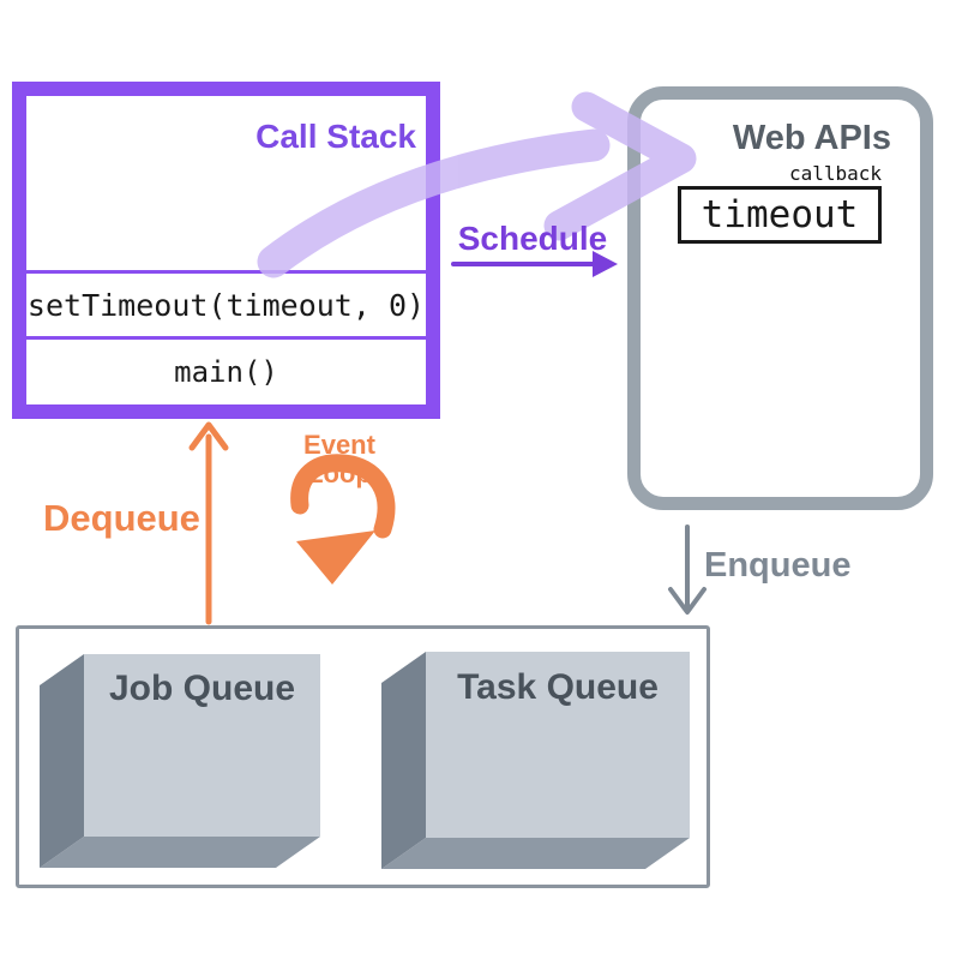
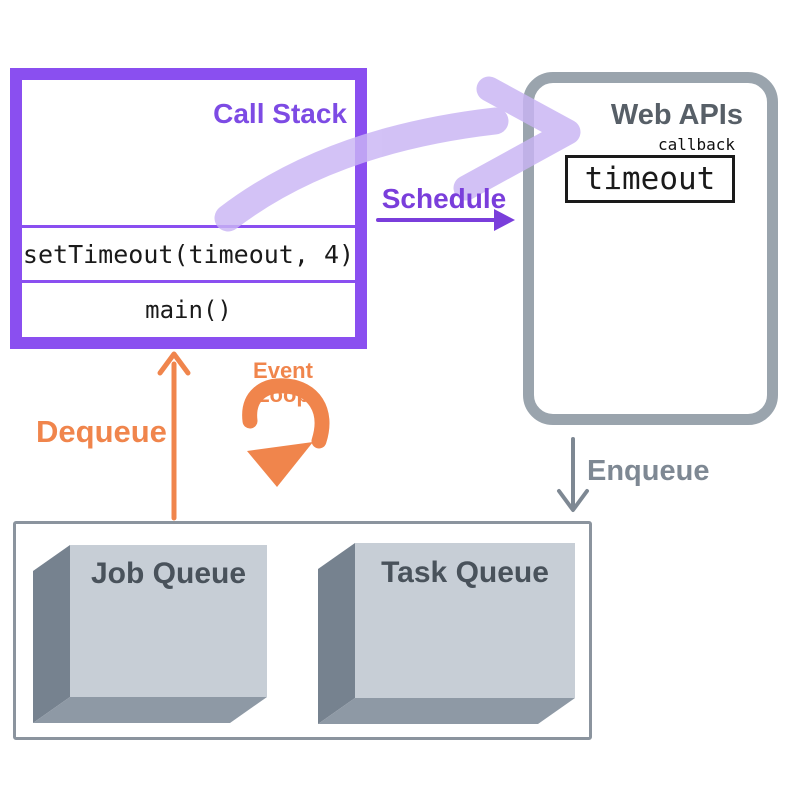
  Call Stack
- setTimeout(timeout, 0)
+ setTimeout(timeout, 4)
  main()
  Web APIs
  callback
  timeout
  Schedule
  Enqueue
  Dequeue
  Event Loop
  Job Queue
  Task Queue
